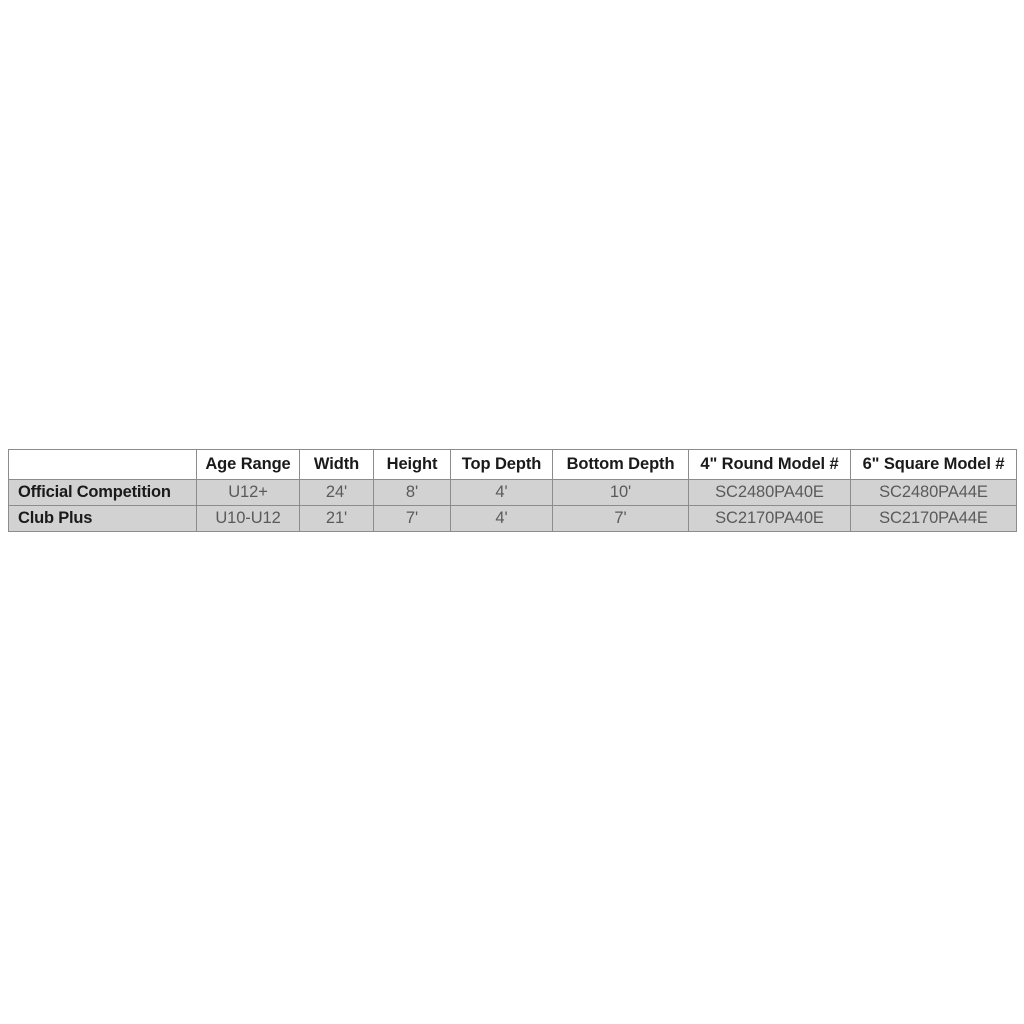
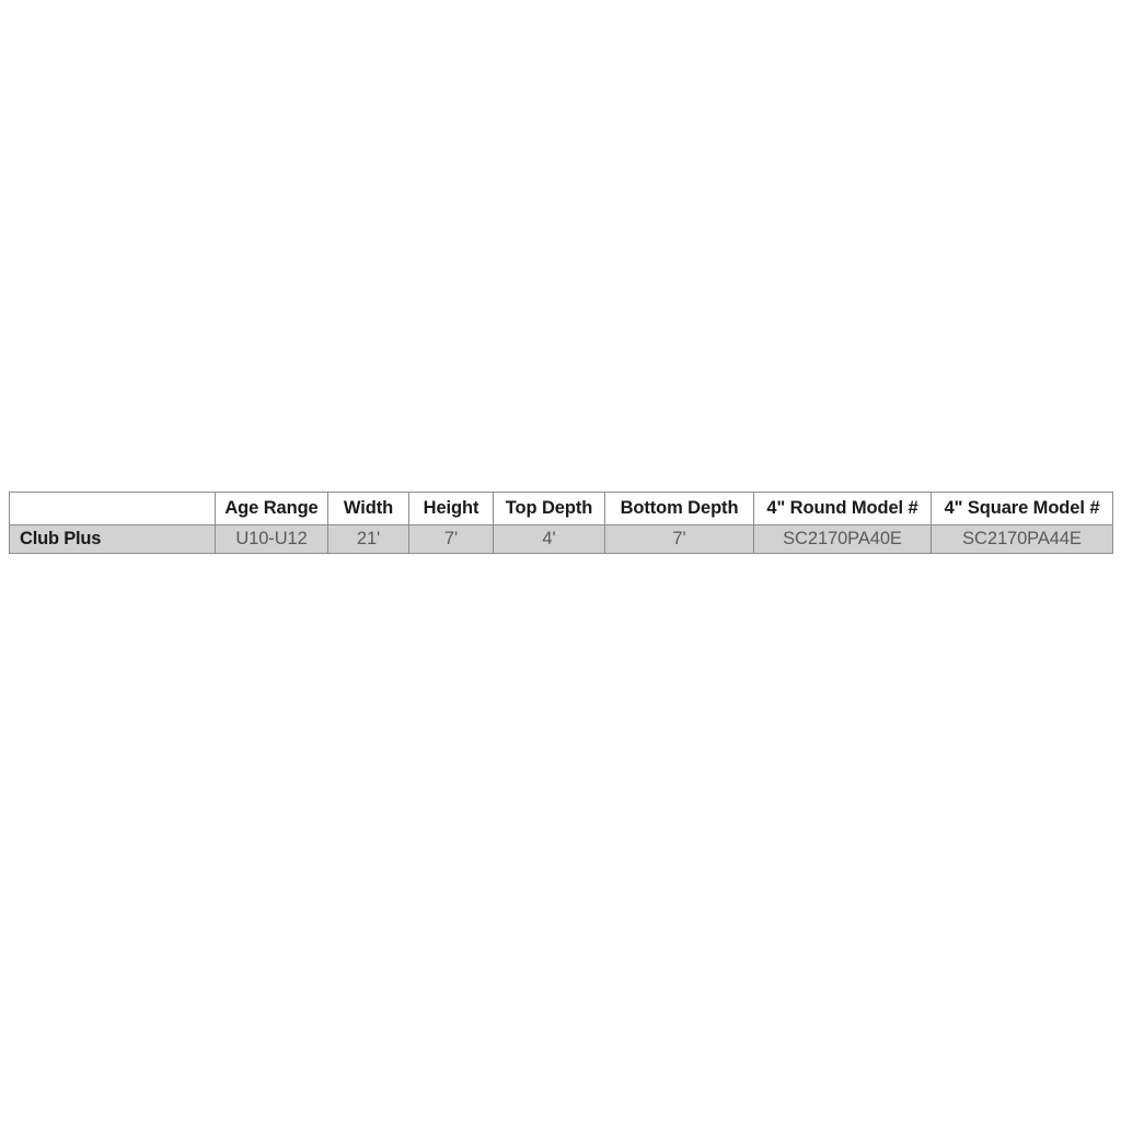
- 	Age Range	Width	Height	Top Depth	Bottom Depth	4" Round Model #	6" Square Model #
+ 	Age Range	Width	Height	Top Depth	Bottom Depth	4" Round Model #	4" Square Model #
- Official Competition	U12+	24'	8'	4'	10'	SC2480PA40E	SC2480PA44E
  Club Plus	U10-U12	21'	7'	4'	7'	SC2170PA40E	SC2170PA44E
